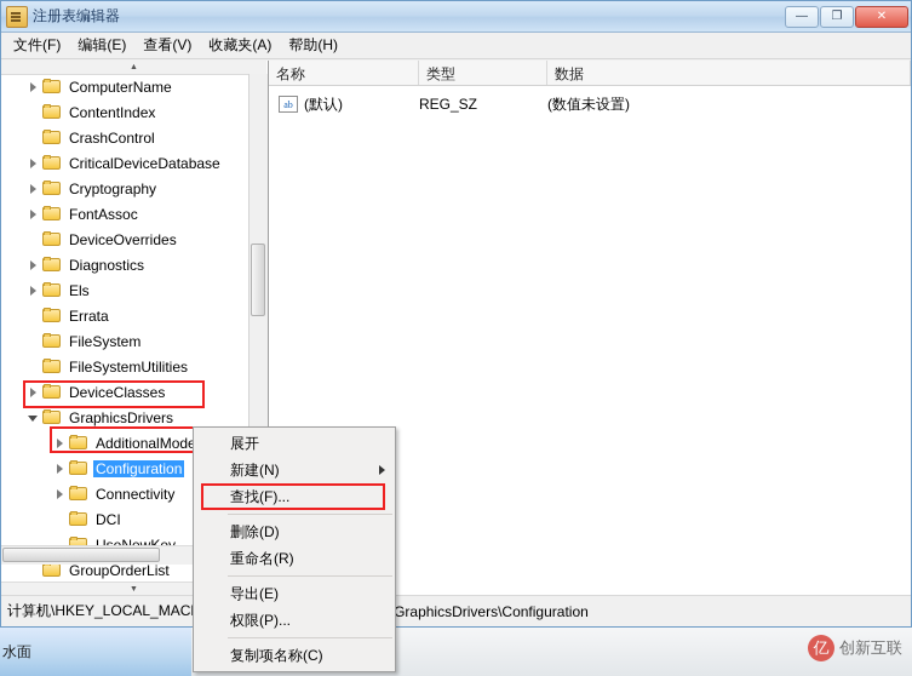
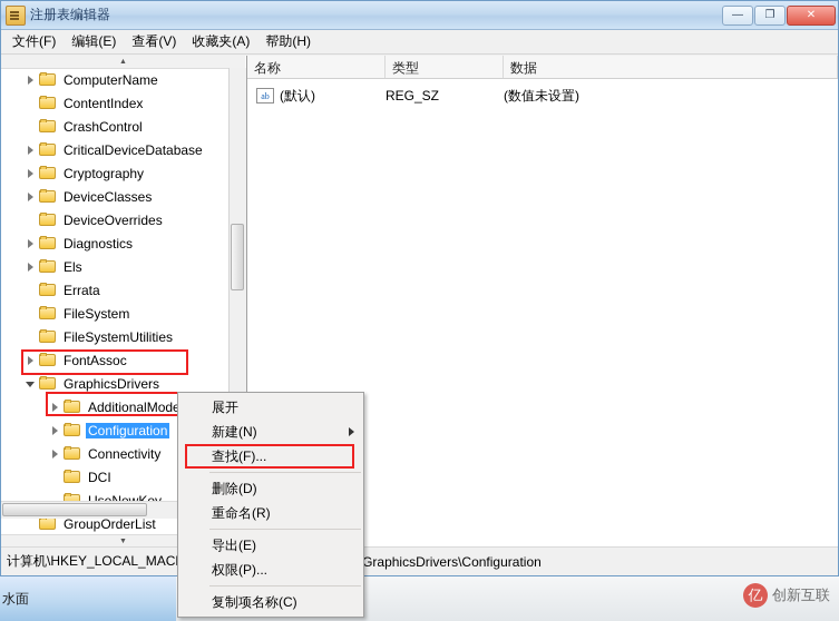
  注册表编辑器
  —
  ❐
  ✕
  文件(F)
  编辑(E)
  查看(V)
  收藏夹(A)
  帮助(H)
  ComputerName
  ContentIndex
  CrashControl
  CriticalDeviceDatabase
  Cryptography
- FontAssoc
+ DeviceClasses
  DeviceOverrides
  Diagnostics
  Els
  Errata
  FileSystem
  FileSystemUtilities
- DeviceClasses
+ FontAssoc
  GraphicsDrivers
  Configuration
  Connectivity
  DCI
  GroupOrderList
  名称
  类型
  数据
  ab
  (默认)
  REG_SZ
  (数值未设置)
  计算机\HKEY_LOCAL_MAC
  GraphicsDrivers\Configuration
  展开
  新建(N)
  查找(F)...
  删除(D)
  重命名(R)
  导出(E)
  权限(P)...
  复制项名称(C)
  水面
  亿
  创新互联
